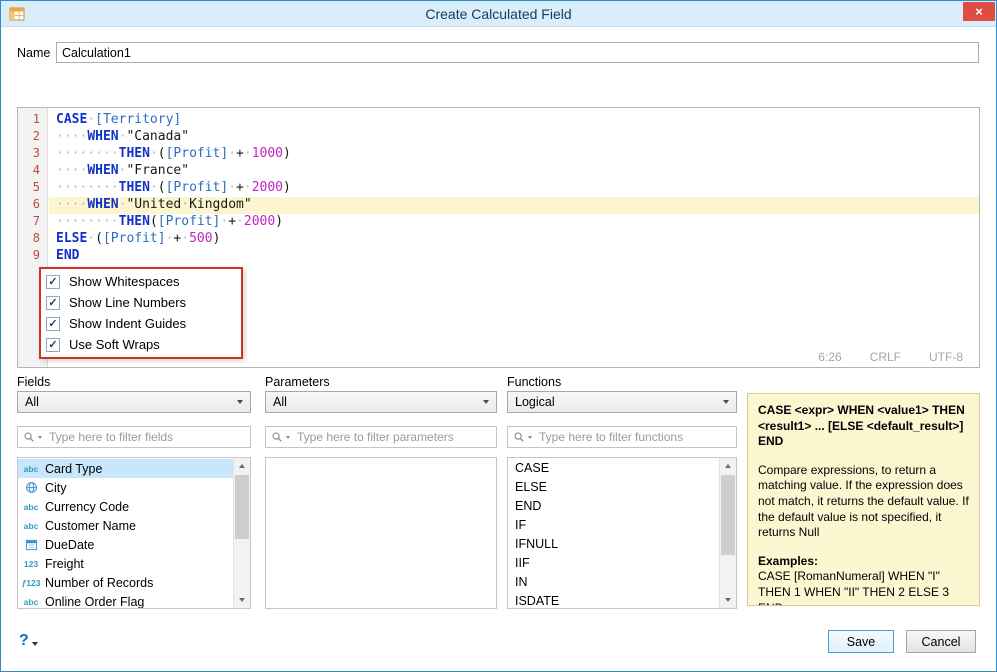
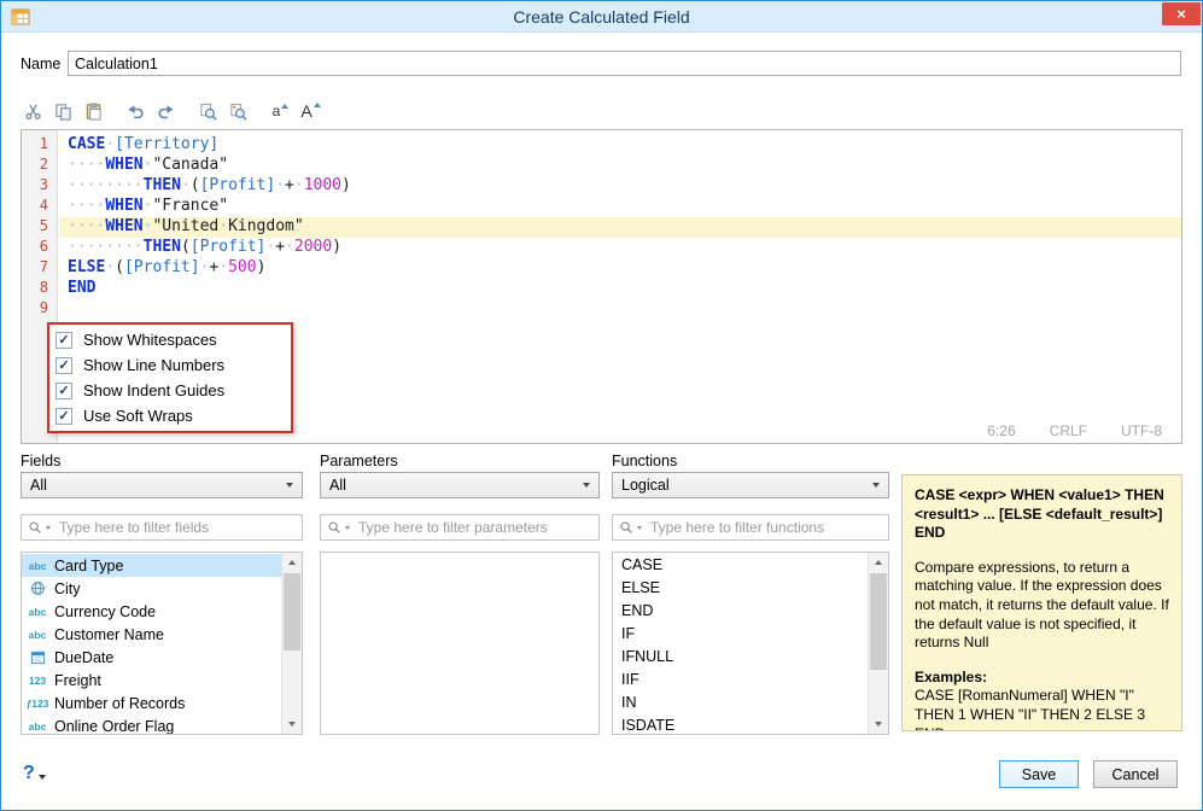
  Create Calculated Field
  ×
  Name
  Calculation1
+ a
+ A
  1
  2
  3
  4
  5
  6
  7
  8
  9
  CASE·[Territory]
  ····WHEN·"Canada"
  ········THEN·([Profit]·+·1000)
  ····WHEN·"France"
- ········THEN·([Profit]·+·2000)
  ····WHEN·"United·Kingdom"
  ········THEN([Profit]·+·2000)
  ELSE·([Profit]·+·500)
  END
  6:26
  CRLF
  UTF-8
  ✓
  Show Whitespaces
  ✓
  Show Line Numbers
  ✓
  Show Indent Guides
  ✓
  Use Soft Wraps
  Fields
  All
  Type here to filter fields
  abc
  Card Type
  City
  abc
  Currency Code
  abc
  Customer Name
  DueDate
  123
  Freight
  ƒ123
  Number of Records
  abc
  Online Order Flag
  Parameters
  All
  Type here to filter parameters
  Functions
  Logical
  Type here to filter functions
  CASE
  ELSE
  END
  IF
  IFNULL
  IIF
  IN
  ISDATE
  CASE <expr> WHEN <value1> THEN <result1> ... [ELSE <default_result>] END
  Compare expressions, to return a matching value. If the expression does not match, it returns the default value. If the default value is not specified, it returns Null
  Examples:
  CASE [RomanNumeral] WHEN "I" THEN 1 WHEN "II" THEN 2 ELSE 3
  ?
  Save
  Cancel
